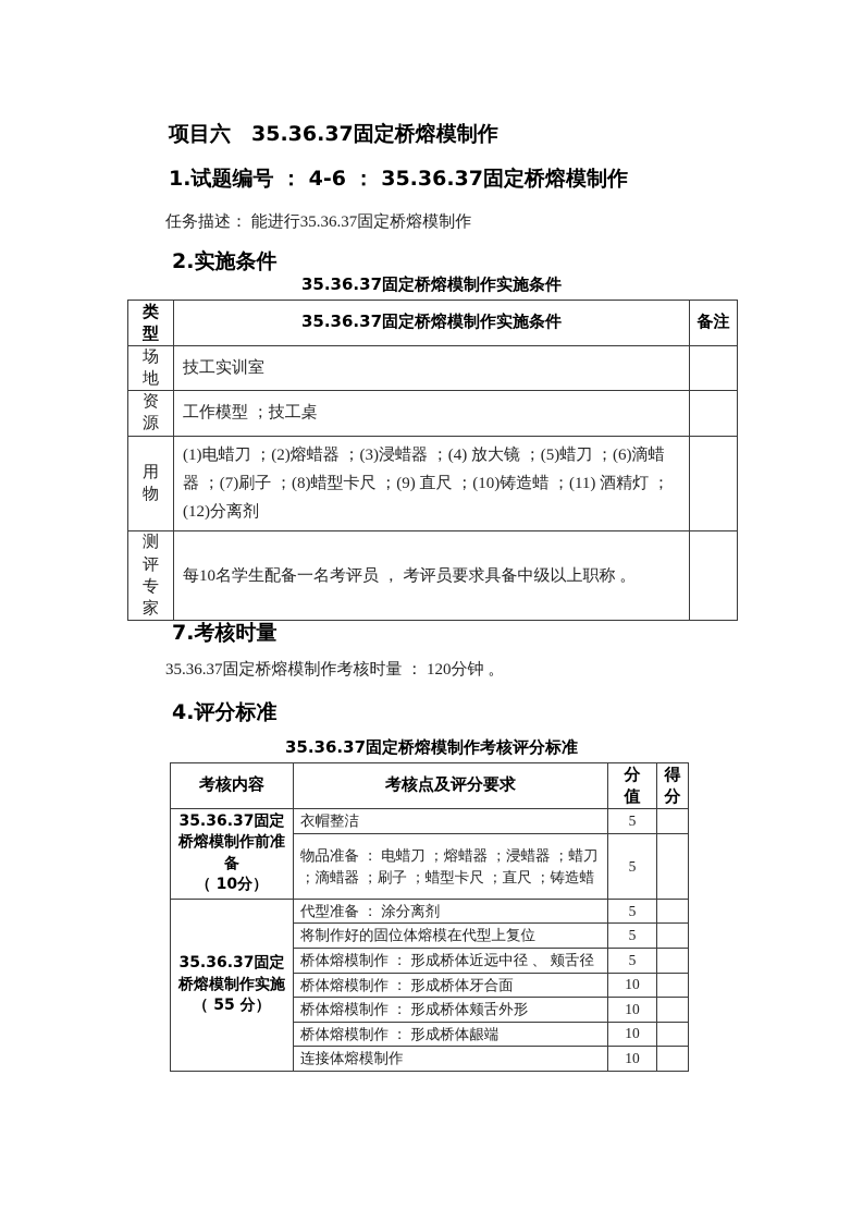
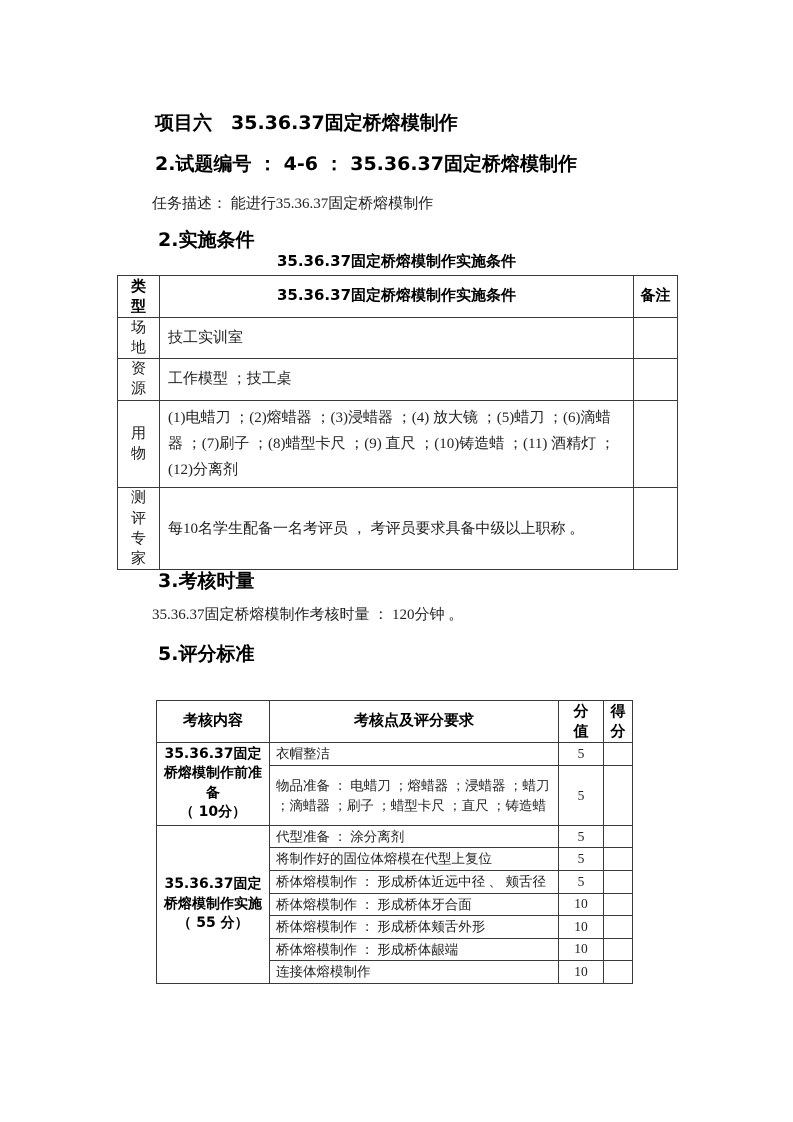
  项目六 35.36.37固定桥熔模制作
- 1.试题编号 ： 4-6 ： 35.36.37固定桥熔模制作
+ 2.试题编号 ： 4-6 ： 35.36.37固定桥熔模制作
  任务描述： 能进行35.36.37固定桥熔模制作
  2.实施条件
  35.36.37固定桥熔模制作实施条件
  类型	35.36.37固定桥熔模制作实施条件	备注
  场地	技工实训室
  资源	工作模型 ；技工桌
  用物	(1)电蜡刀 ；(2)熔蜡器 ；(3)浸蜡器 ；(4) 放大镜 ；(5)蜡刀 ；(6)滴蜡器 ；(7)刷子 ；(8)蜡型卡尺 ；(9) 直尺 ；(10)铸造蜡 ；(11) 酒精灯 ；(12)分离剂
  测评专家	每10名学生配备一名考评员 ， 考评员要求具备中级以上职称 。
- 7.考核时量
+ 3.考核时量
  35.36.37固定桥熔模制作考核时量 ： 120分钟 。
- 4.评分标准
+ 5.评分标准
- 35.36.37固定桥熔模制作考核评分标准
  考核内容	考核点及评分要求	分值	得分
  35.36.37固定桥熔模制作前准备 （ 10分）	衣帽整洁	5
  物品准备 ： 电蜡刀 ；熔蜡器 ；浸蜡器 ；蜡刀 ；滴蜡器 ；刷子 ；蜡型卡尺 ；直尺 ；铸造蜡	5
  35.36.37固定桥熔模制作实施 （ 55 分）	代型准备 ： 涂分离剂	5
  将制作好的固位体熔模在代型上复位	5
  桥体熔模制作 ： 形成桥体近远中径 、 颊舌径	5
  桥体熔模制作 ： 形成桥体牙合面	10
  桥体熔模制作 ： 形成桥体颊舌外形	10
  桥体熔模制作 ： 形成桥体龈端	10
  连接体熔模制作	10
